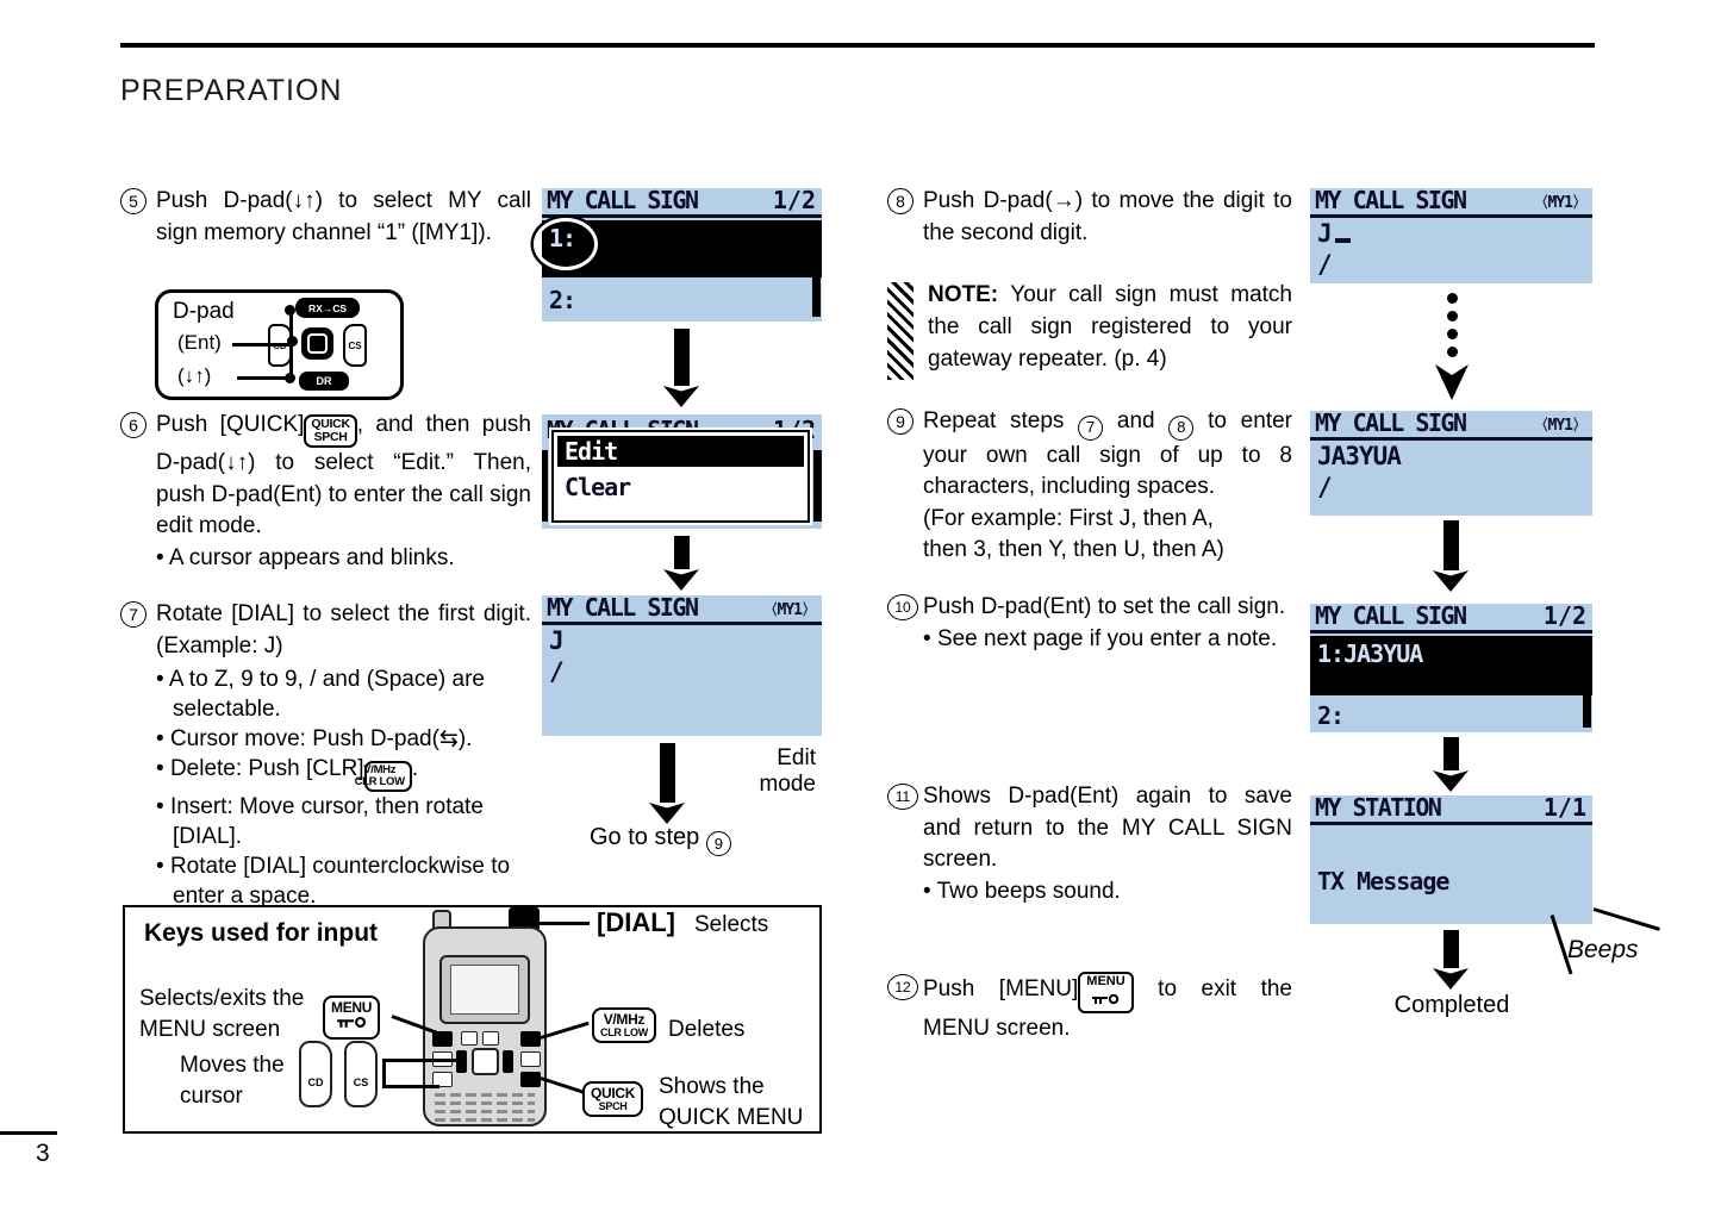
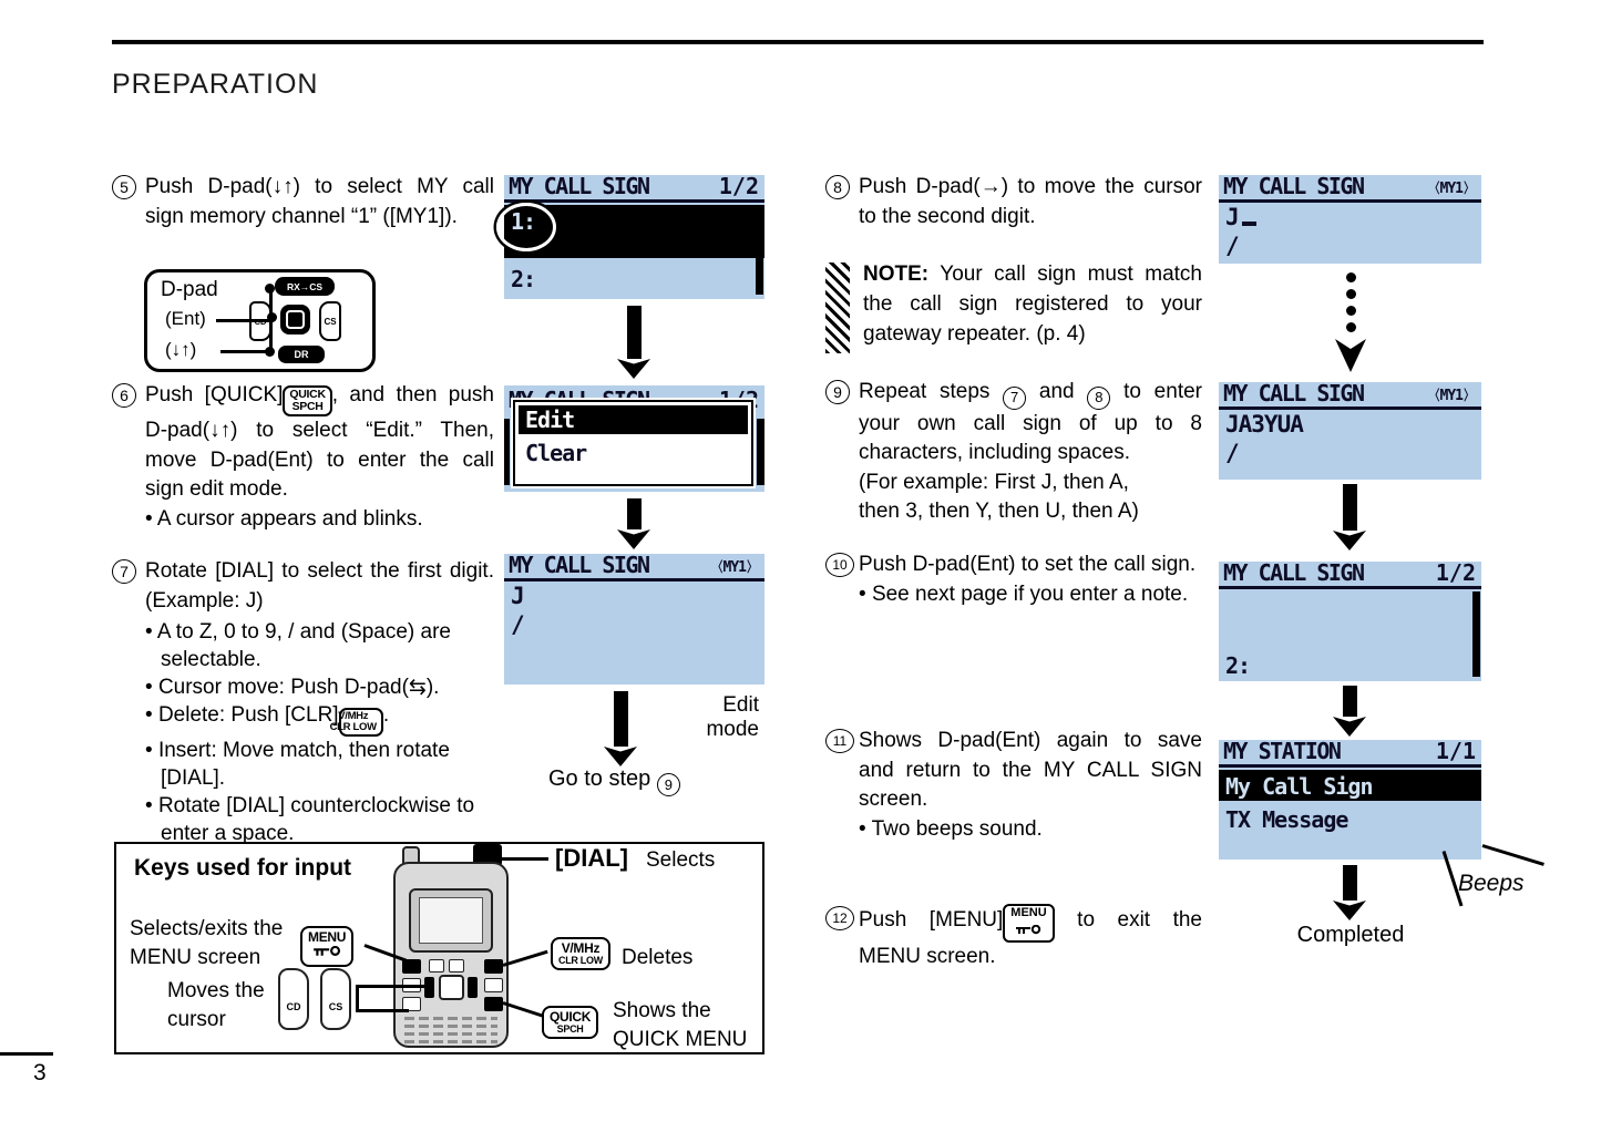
  PREPARATION
  5
  Push D-pad(↓↑) to select MY call sign memory channel “1” ([MY1]).
  D-pad
  (Ent)
  (↓↑)
  RX→CS
  CD
  CS
  DR
  6
  Push [QUICK]
  QUICK
  SPCH
- , and then push D-pad(↓↑) to select “Edit.” Then, push D-pad(Ent) to enter the call sign edit mode.
+ , and then push D-pad(↓↑) to select “Edit.” Then, move D-pad(Ent) to enter the call sign edit mode.
  • A cursor appears and blinks.
  7
  Rotate [DIAL] to select the first digit. (Example: J)
- • A to Z, 9 to 9, / and (Space) are selectable.
+ • A to Z, 0 to 9, / and (Space) are selectable.
  • Cursor move: Push D-pad(⇆).
  • Delete: Push [CLR]
  V/MHz
  CLR LOW
  .
- • Insert: Move cursor, then rotate [DIAL].
+ • Insert: Move match, then rotate [DIAL].
  • Rotate [DIAL] counterclockwise to enter a space.
  MY CALL SIGN
  1/2
  1:
  2:
  Edit
  Clear
  MY CALL SIGN
  〈MY1〉
  J
  /
  Edit mode
  Go to step 9
  8
- Push D-pad(→) to move the digit to the second digit.
+ Push D-pad(→) to move the cursor to the second digit.
  NOTE: Your call sign must match the call sign registered to your gateway repeater. (p. 4)
  9
  Repeat steps 7 and 8 to enter your own call sign of up to 8 characters, including spaces.
  (For example: First J, then A,
  then 3, then Y, then U, then A)
  10
  Push D-pad(Ent) to set the call sign.
  • See next page if you enter a note.
  11
  Shows D-pad(Ent) again to save and return to the MY CALL SIGN screen.
  • Two beeps sound.
  12
  Push [MENU]
  MENU
  to exit the MENU screen.
  MY CALL SIGN
  〈MY1〉
  J
  /
  MY CALL SIGN
  〈MY1〉
  JA3YUA
  /
  MY CALL SIGN
  1/2
- 1:JA3YUA
  2:
  MY STATION
  1/1
+ My Call Sign
  TX Message
  Completed
  Beeps
  Keys used for input
  [DIAL]
  Selects
  Selects/exits the
  MENU screen
  MENU
  Moves the
  cursor
  CD
  CS
  V/MHz
  CLR LOW
  Deletes
  QUICK
  SPCH
  Shows the
  QUICK MENU
  3
